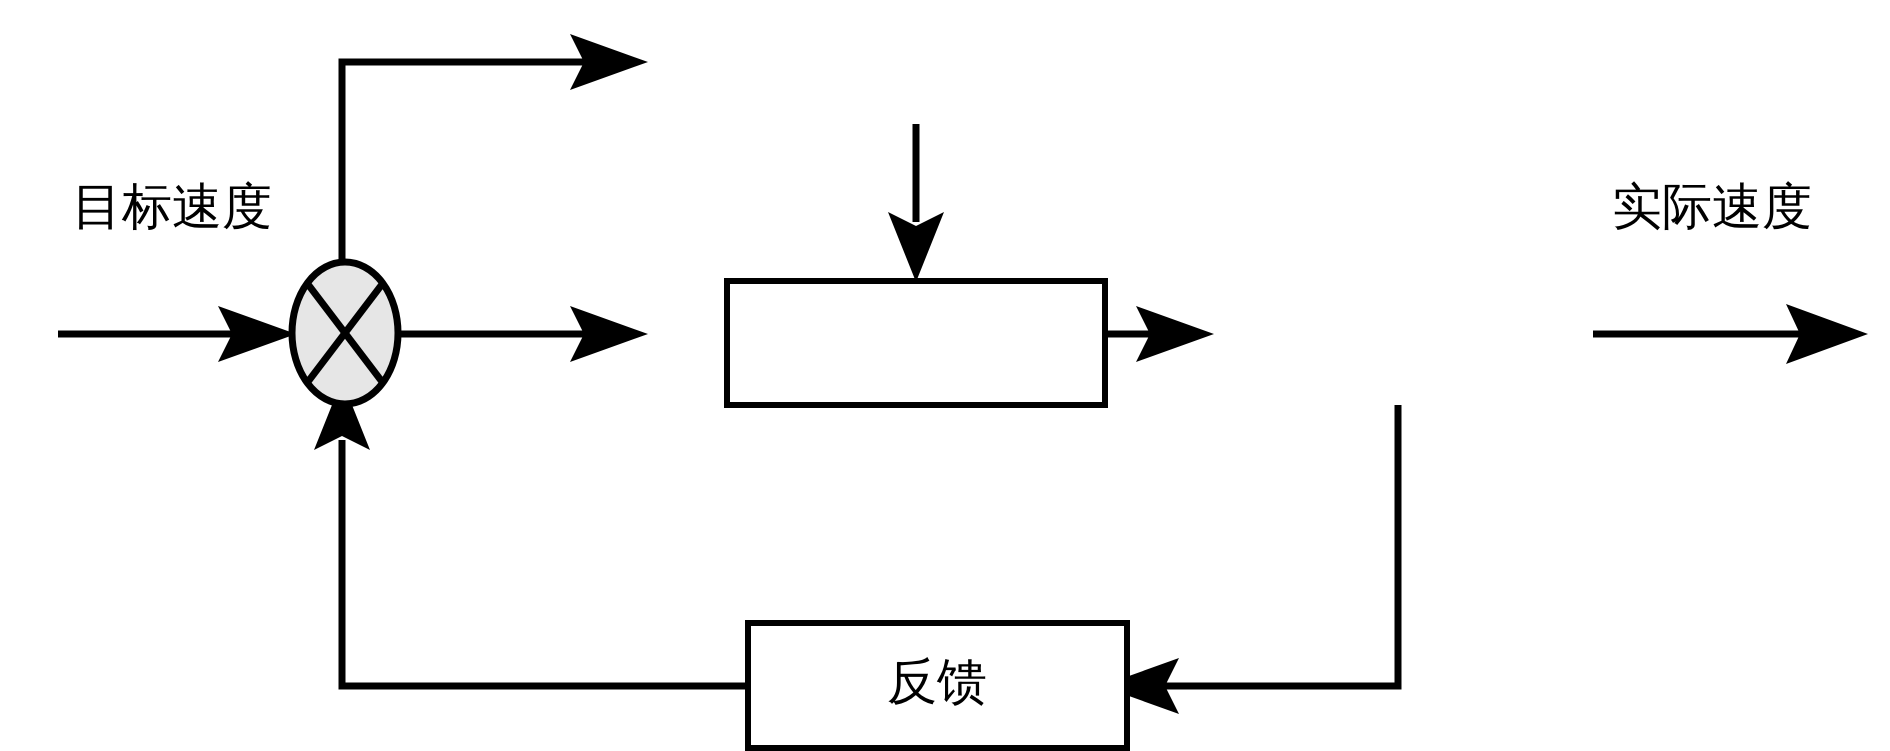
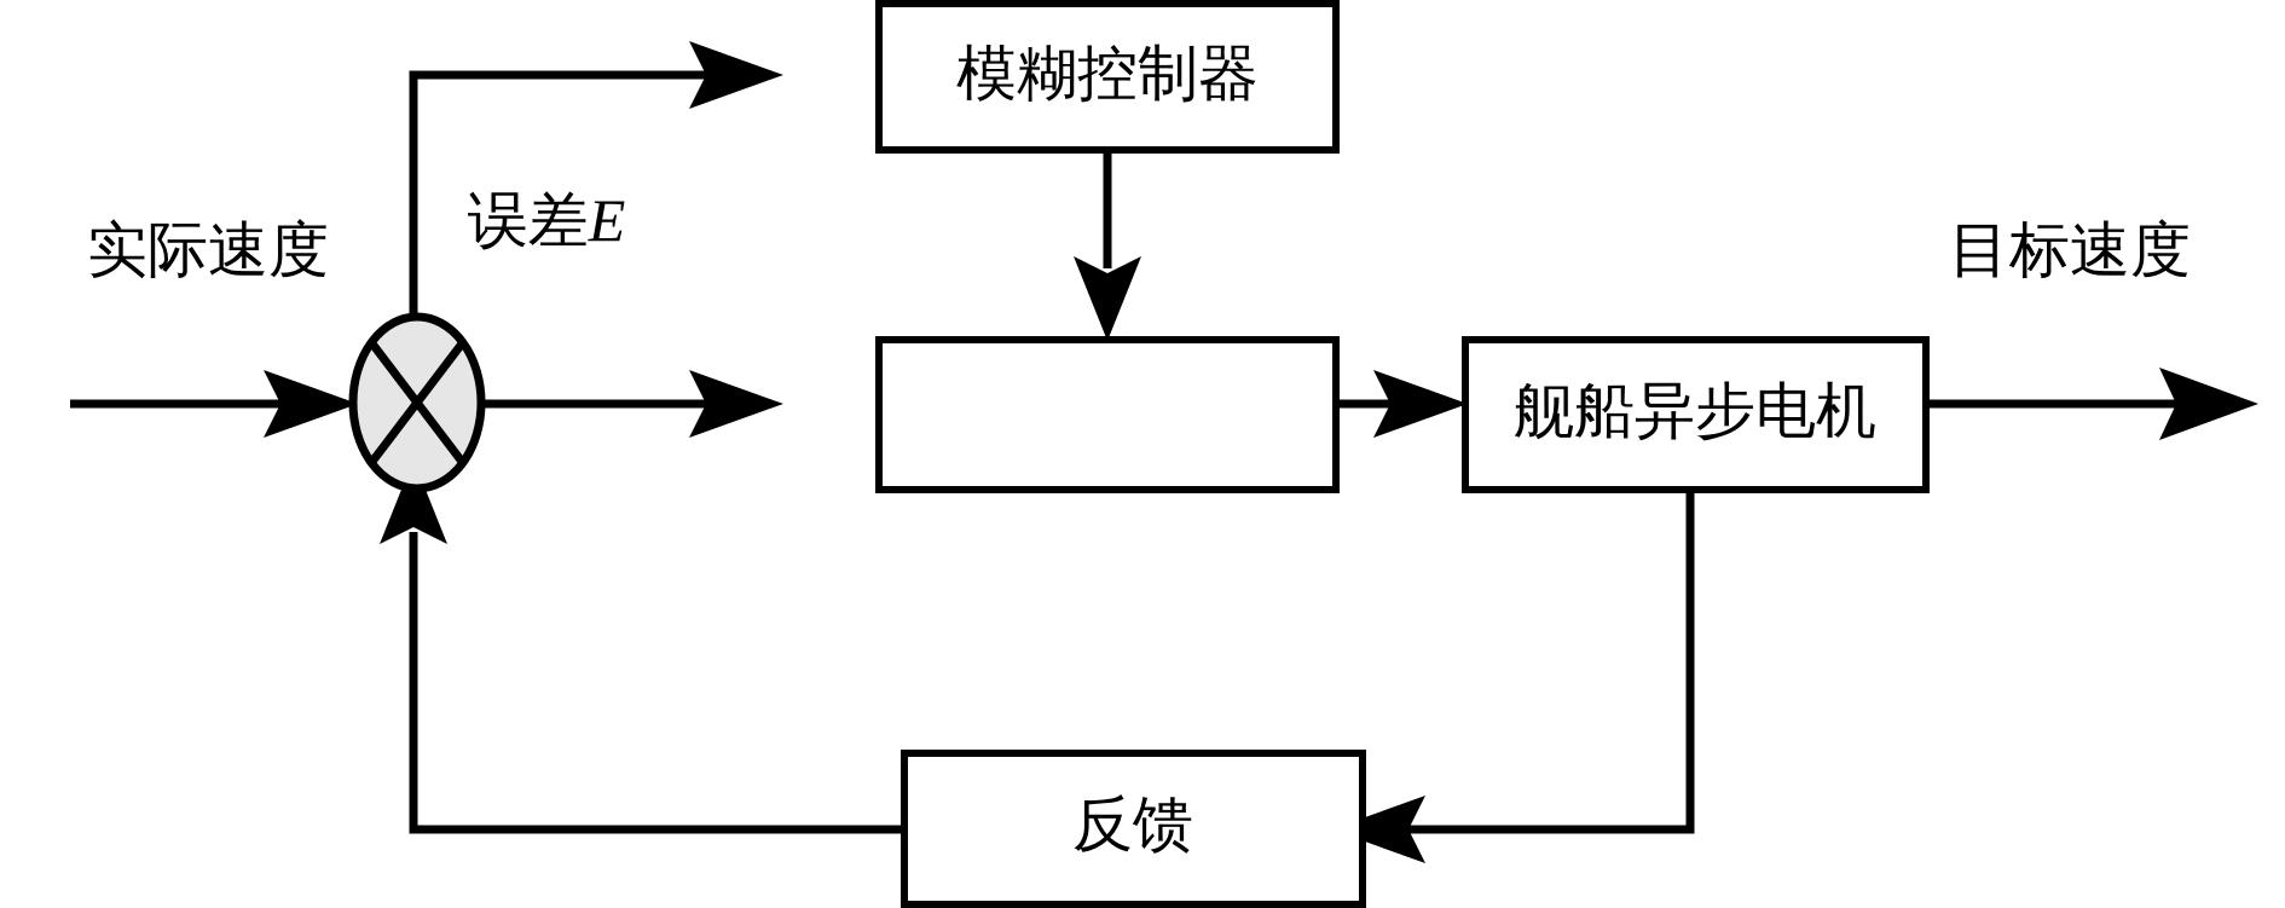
+ 模糊控制器
+ 舰船异步电机
  反馈
- 目标速度
+ 实际速度
+ 误差E
- 实际速度
+ 目标速度
